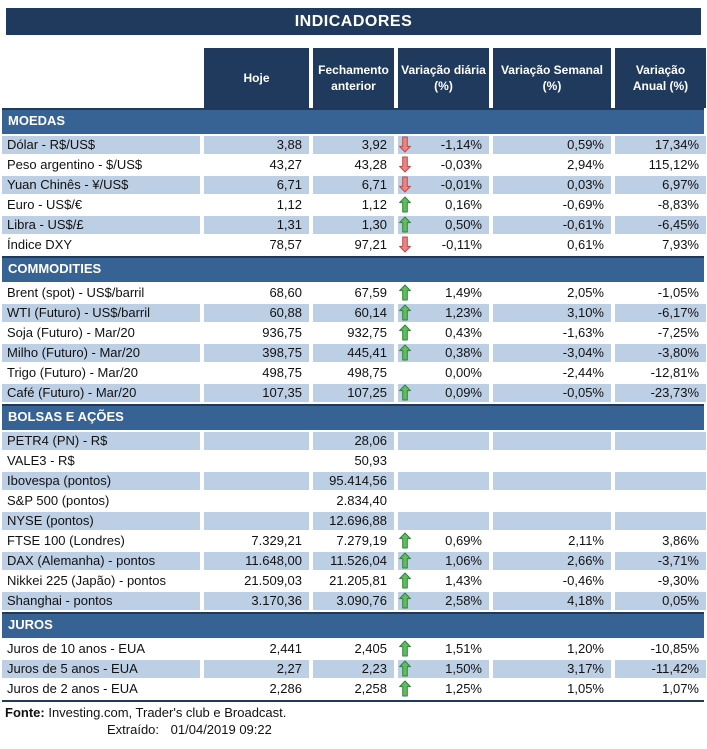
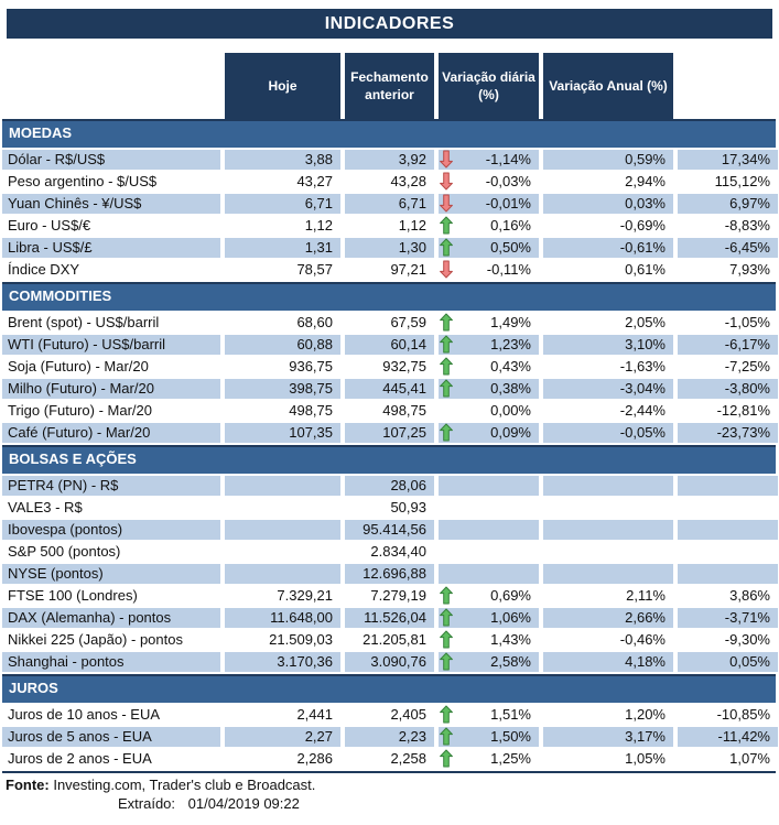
  INDICADORES
  Hoje
  Fechamento anterior
  Variação diária (%)
- Variação Semanal (%)
  Variação Anual (%)
  MOEDAS
  Dólar - R$/US$
  3,88
  3,92
  -1,14%
  0,59%
  17,34%
  Peso argentino - $/US$
  43,27
  43,28
  -0,03%
  2,94%
  115,12%
  Yuan Chinês - ¥/US$
  6,71
  6,71
  -0,01%
  0,03%
  6,97%
  Euro - US$/€
  1,12
  1,12
  0,16%
  -0,69%
  -8,83%
  Libra - US$/£
  1,31
  1,30
  0,50%
  -0,61%
  -6,45%
  Índice DXY
  78,57
  97,21
  -0,11%
  0,61%
  7,93%
  COMMODITIES
  Brent (spot) - US$/barril
  68,60
  67,59
  1,49%
  2,05%
  -1,05%
  WTI (Futuro) - US$/barril
  60,88
  60,14
  1,23%
  3,10%
  -6,17%
  Soja (Futuro) - Mar/20
  936,75
  932,75
  0,43%
  -1,63%
  -7,25%
  Milho (Futuro) - Mar/20
  398,75
  445,41
  0,38%
  -3,04%
  -3,80%
  Trigo (Futuro) - Mar/20
  498,75
  498,75
  0,00%
  -2,44%
  -12,81%
  Café (Futuro) - Mar/20
  107,35
  107,25
  0,09%
  -0,05%
  -23,73%
  BOLSAS E AÇÕES
  PETR4 (PN) - R$
  28,06
  VALE3 - R$
  50,93
  Ibovespa (pontos)
  95.414,56
  S&P 500 (pontos)
  2.834,40
  NYSE (pontos)
  12.696,88
  FTSE 100 (Londres)
  7.329,21
  7.279,19
  0,69%
  2,11%
  3,86%
  DAX (Alemanha) - pontos
  11.648,00
  11.526,04
  1,06%
  2,66%
  -3,71%
  Nikkei 225 (Japão) - pontos
  21.509,03
  21.205,81
  1,43%
  -0,46%
  -9,30%
  Shanghai - pontos
  3.170,36
  3.090,76
  2,58%
  4,18%
  0,05%
  JUROS
  Juros de 10 anos - EUA
  2,441
  2,405
  1,51%
  1,20%
  -10,85%
  Juros de 5 anos - EUA
  2,27
  2,23
  1,50%
  3,17%
  -11,42%
  Juros de 2 anos - EUA
  2,286
  2,258
  1,25%
  1,05%
  1,07%
  Fonte: Investing.com, Trader's club e Broadcast.
  Extraído: 01/04/2019 09:22
